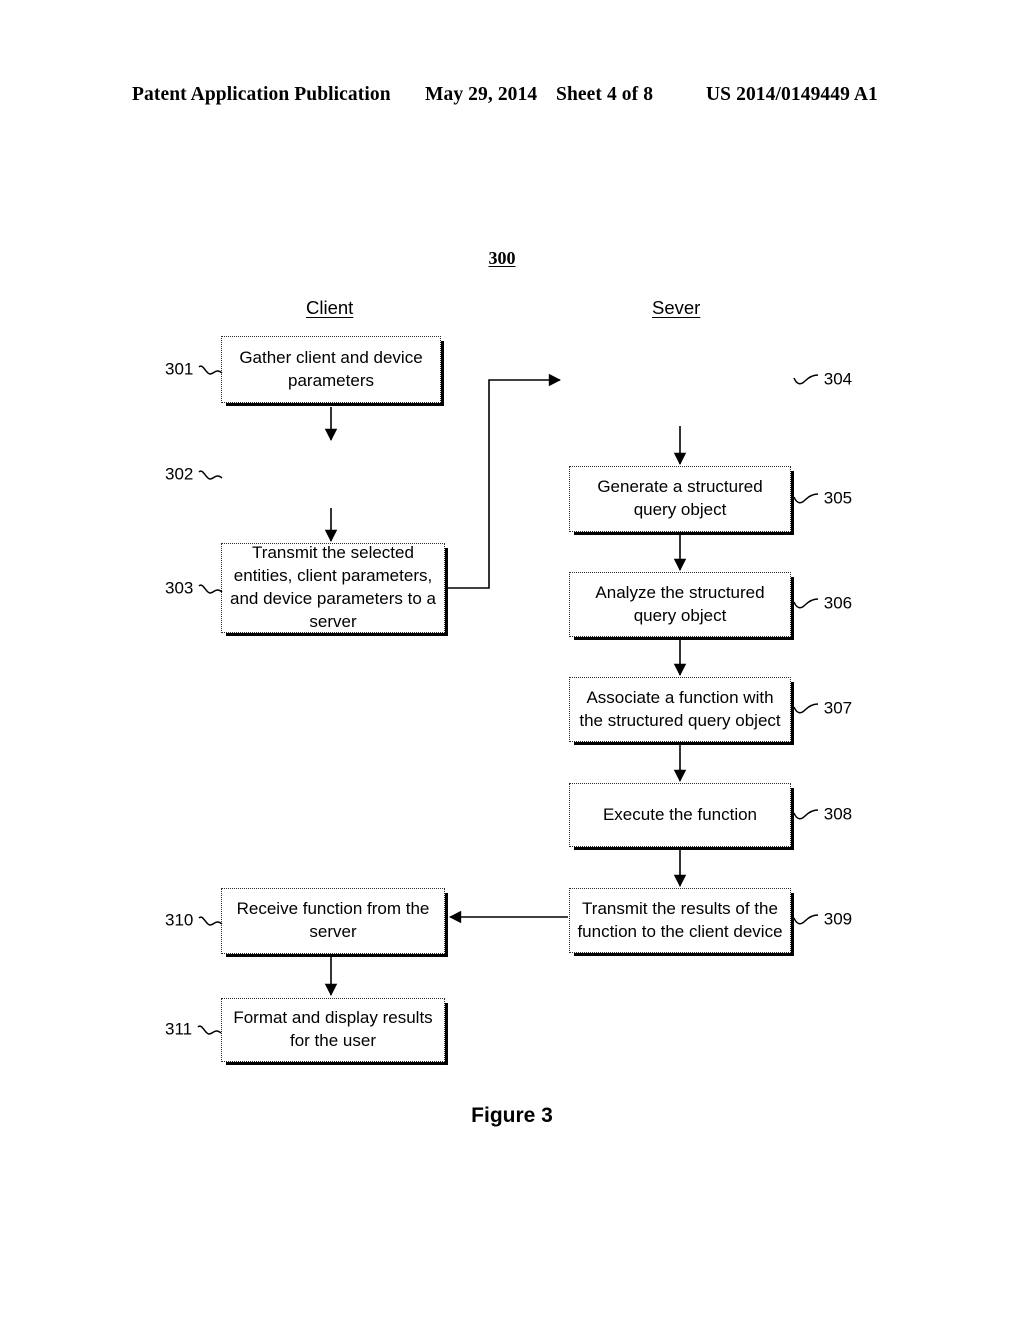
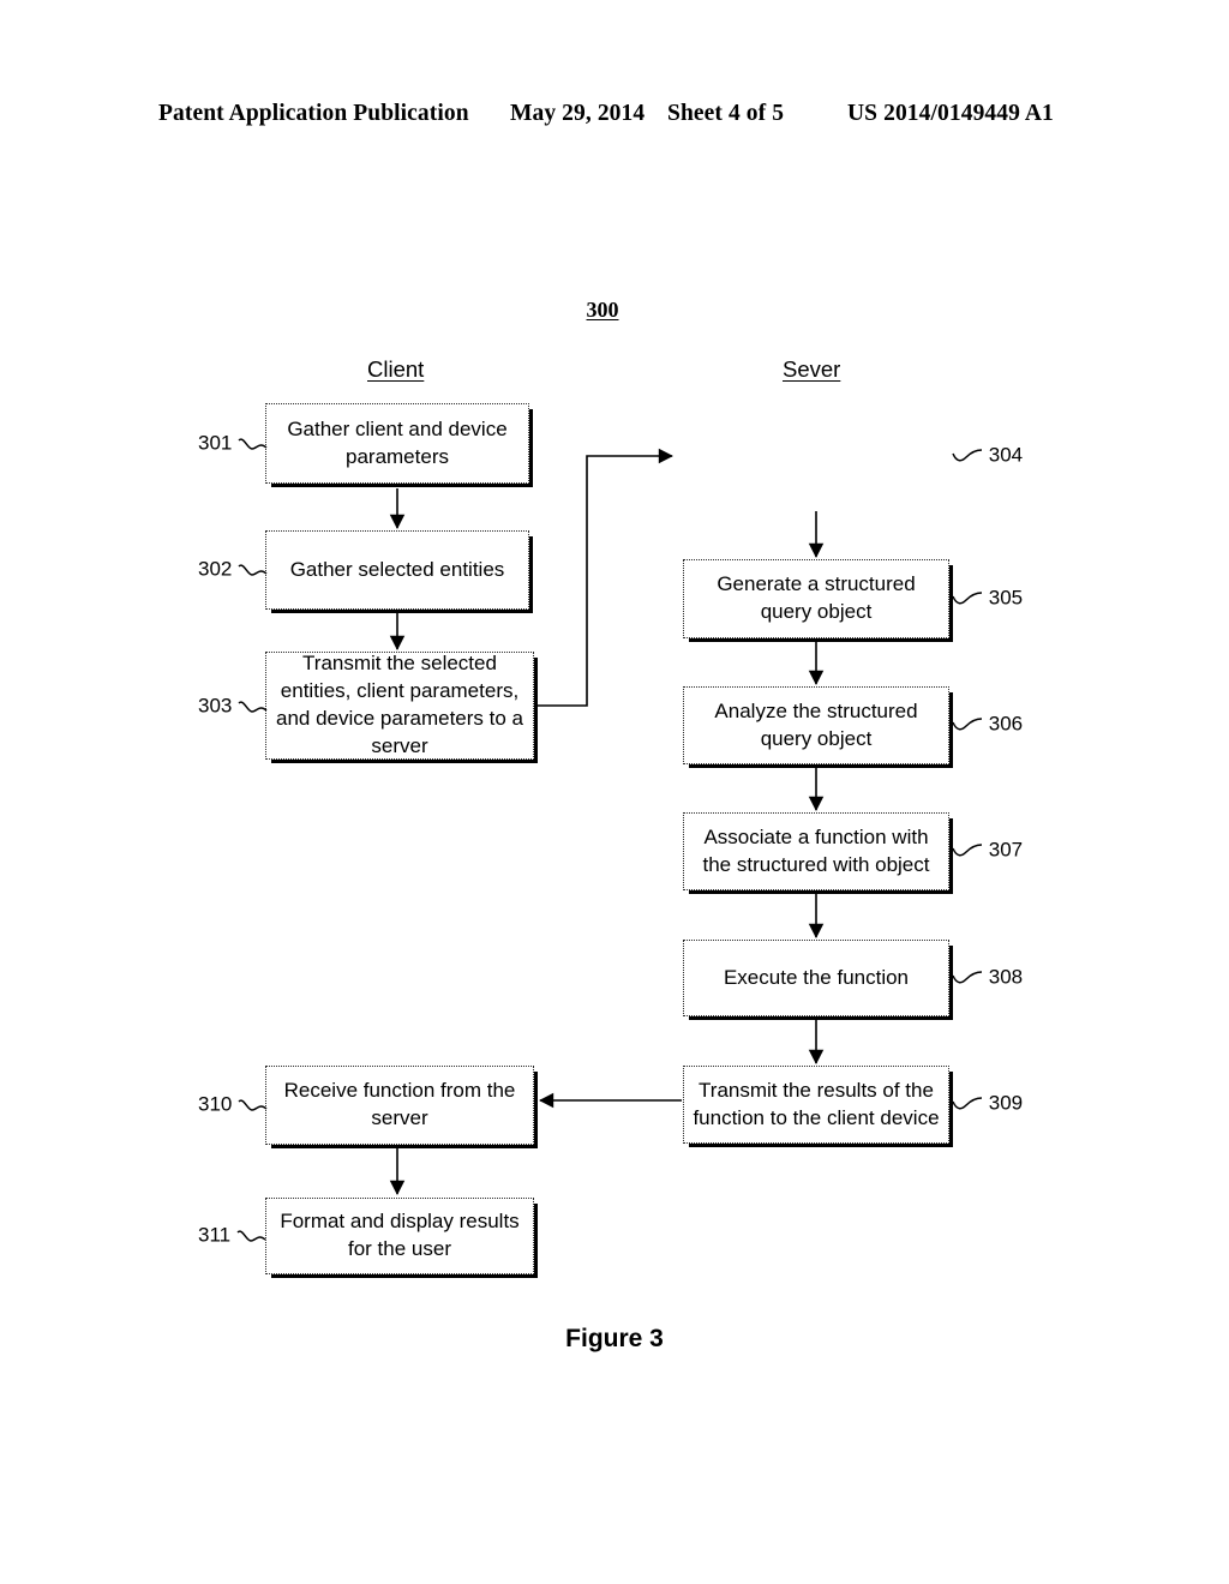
  Patent Application Publication
  May 29, 2014
- Sheet 4 of 8
+ Sheet 4 of 5
  US 2014/0149449 A1
  300
  Client
  Sever
  Gather client and device parameters
  301
+ Gather selected entities
  302
  Transmit the selected entities, client parameters, and device parameters to a server
  303
  Receive function from the server
  310
  Format and display results for the user
  311
  304
  Generate a structured query object
  305
  Analyze the structured query object
  306
- Associate a function with the structured query object
+ Associate a function with the structured with object
  307
  Execute the function
  308
  Transmit the results of the function to the client device
  309
  Figure 3
